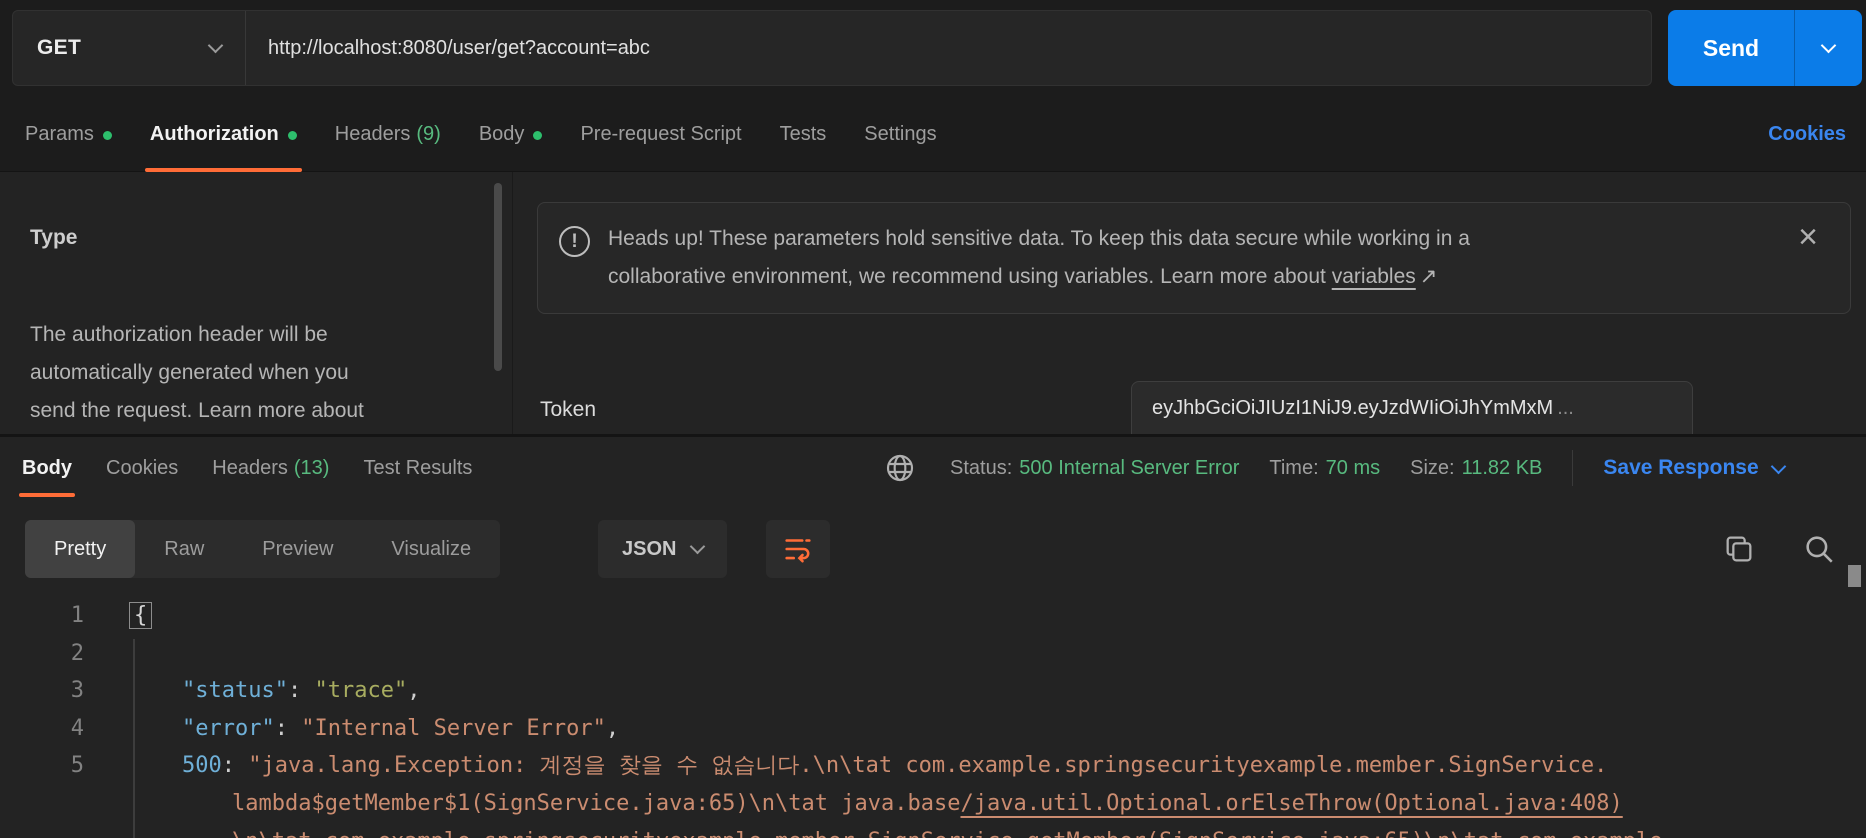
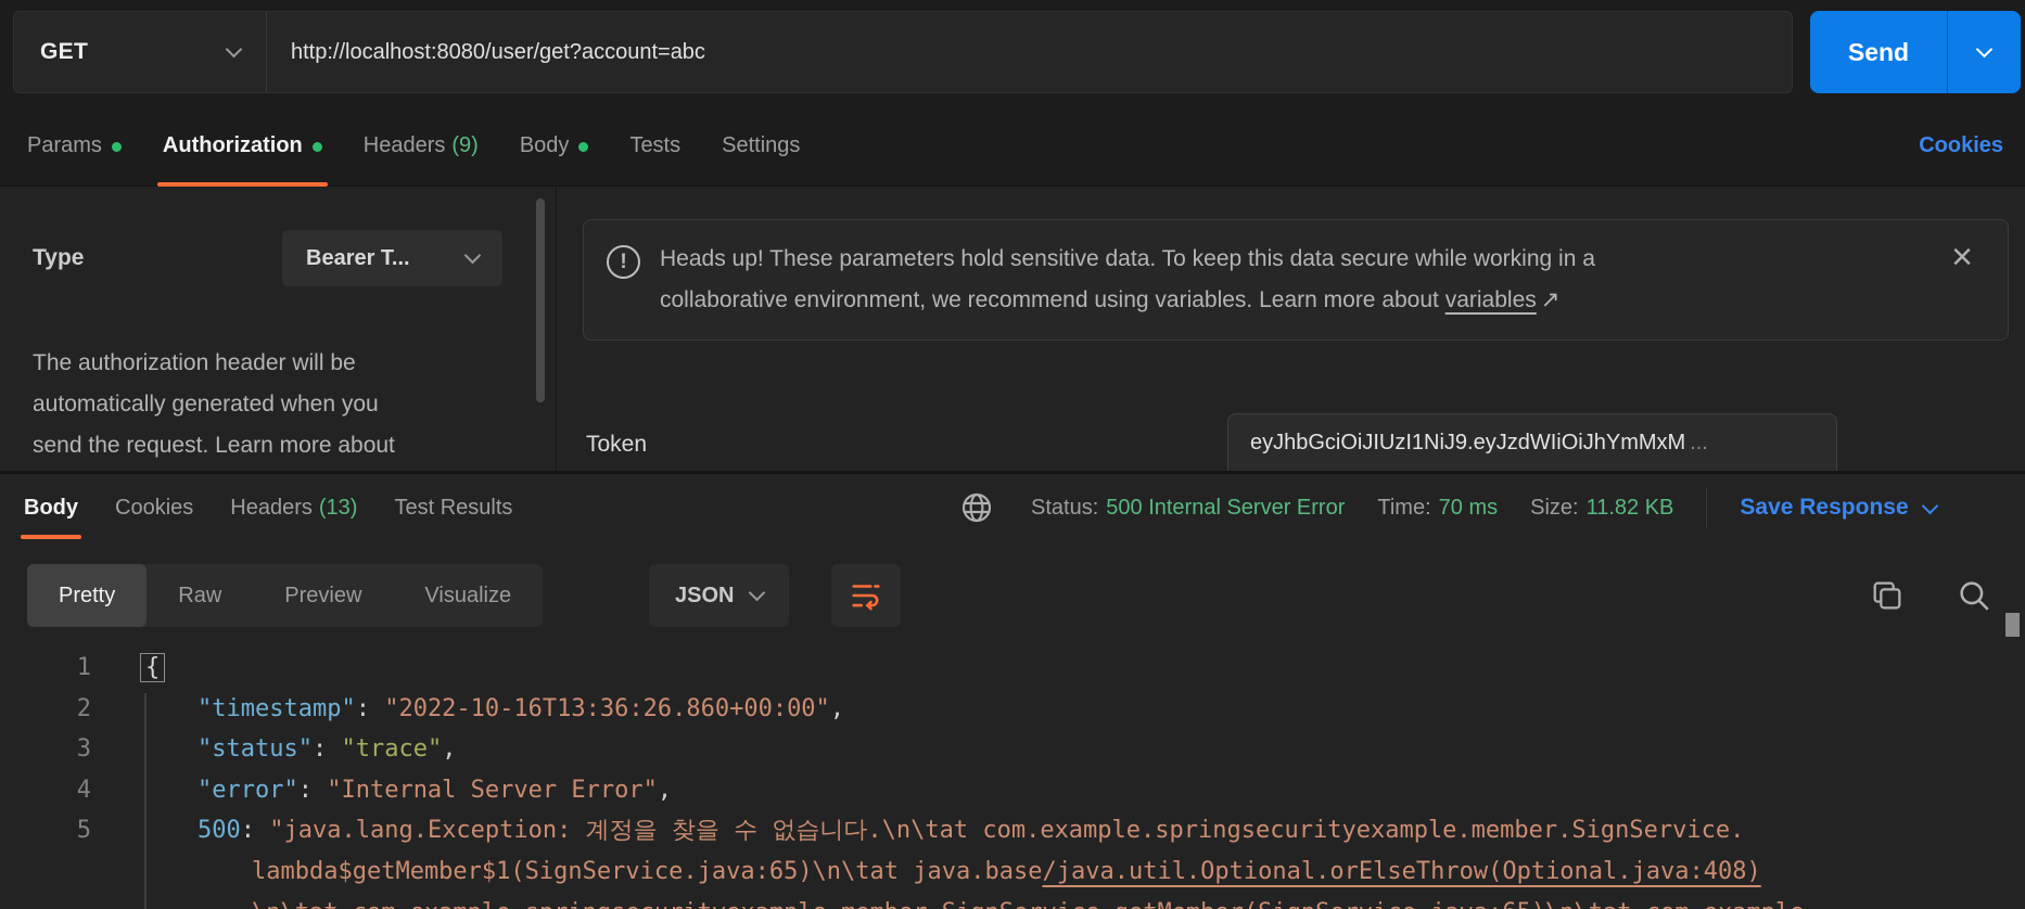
  GET
  http://localhost:8080/user/get?account=abc
  Send
  Params
  Authorization
  Headers
  (9)
  Body
- Pre-request Script
  Tests
  Settings
  Cookies
  Type
+ Bearer T...
  The authorization header will be
  automatically generated when you
  send the request. Learn more about
  !
  Heads up! These parameters hold sensitive data. To keep this data secure while working in a
  collaborative environment, we recommend using variables. Learn more about variables ↗
  ×
  Token
  eyJhbGciOiJIUzI1NiJ9.eyJzdWIiOiJhYmMxM
  ...
  Body
  Cookies
  Headers
  (13)
  Test Results
  Status: 500 Internal Server Error
  Time: 70 ms
  Size: 11.82 KB
  Save Response
  Pretty
  Raw
  Preview
  Visualize
  JSON
  1
  {
  2
+ "timestamp": "2022-10-16T13:36:26.860+00:00",
  3
  "status": "trace",
  4
  "error": "Internal Server Error",
  5
  500: "java.lang.Exception: 계정을 찾을 수 없습니다.\n\tat com.example.springsecurityexample.member.SignService.
  lambda$getMember$1(SignService.java:65)\n\tat java.base/java.util.Optional.orElseThrow(Optional.java:408)
